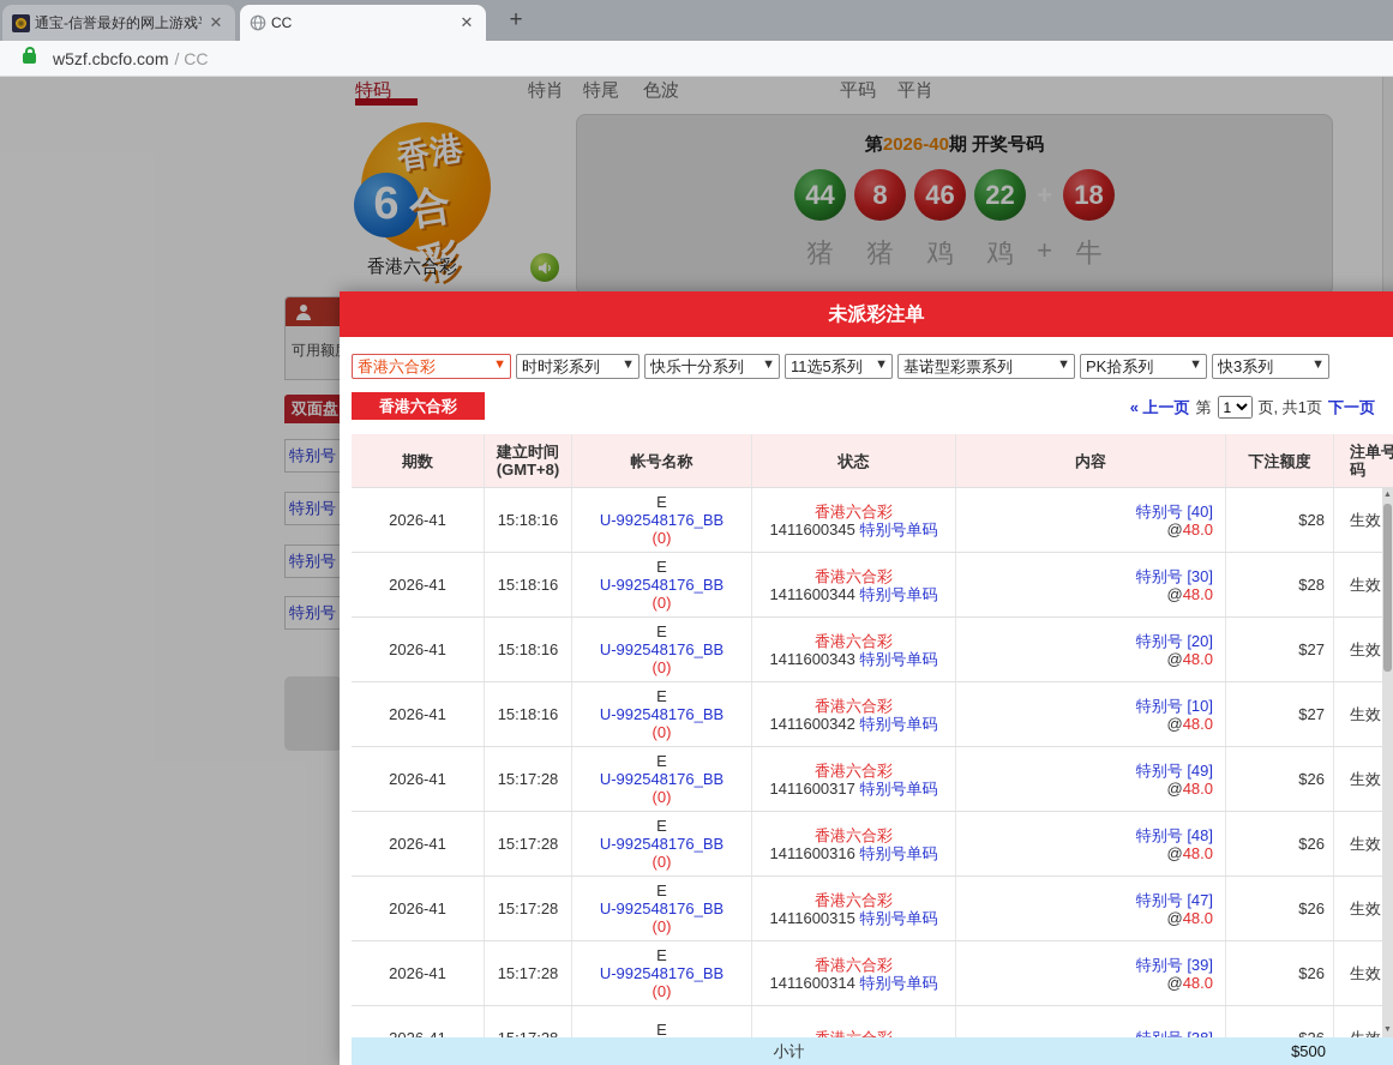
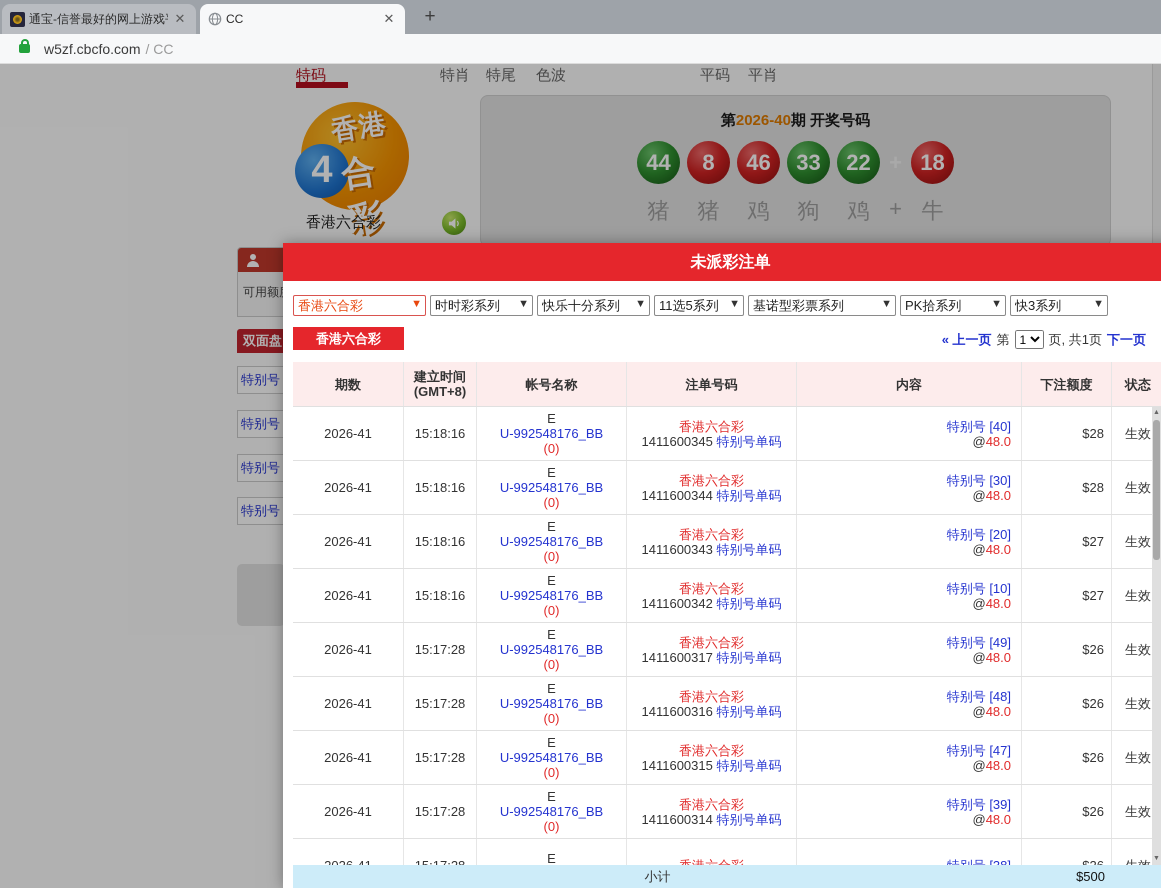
  通宝-信誉最好的网上游戏
  ✕
  CC
  ✕
  +
  w5zf.cbcfo.com
  / CC
  特码
  特肖
  特尾
  色波
  平码
  平肖
- 6
+ 4
  香港六合彩
  第2026-40期 开奖号码
  44
  猪
  8
  猪
  46
  鸡
+ 33
+ 狗
  22
  鸡
  +
  18
  牛
  可用额
  双面盘
  特别号
  特别号
  特别号
  特别号
  未派彩注单
  香港六合彩
  ▼
  时时彩系列
  ▼
  快乐十分系列
  ▼
  11选5系列
  ▼
  基诺型彩票系列
  ▼
  PK拾系列
  ▼
  快3系列
  ▼
  香港六合彩
  « 上一页
  第
  1
  页, 共1页
  下一页
  期数
  建立时间 (GMT+8)
  帐号名称
- 状态
+ 注单号码
  内容
  下注额度
- 注单号码
+ 状态
  2026-41
  15:18:16
  E
  U-992548176_BB
  (0)
  香港六合彩
  1411600345 特别号单码
  特别号 [40]
  @48.0
  $28
  生效
  2026-41
  15:18:16
  E
  U-992548176_BB
  (0)
  香港六合彩
  1411600344 特别号单码
  特别号 [30]
  @48.0
  $28
  生效
  2026-41
  15:18:16
  E
  U-992548176_BB
  (0)
  香港六合彩
  1411600343 特别号单码
  特别号 [20]
  @48.0
  $27
  生效
  2026-41
  15:18:16
  E
  U-992548176_BB
  (0)
  香港六合彩
  1411600342 特别号单码
  特别号 [10]
  @48.0
  $27
  生效
  2026-41
  15:17:28
  E
  U-992548176_BB
  (0)
  香港六合彩
  1411600317 特别号单码
  特别号 [49]
  @48.0
  $26
  生效
  2026-41
  15:17:28
  E
  U-992548176_BB
  (0)
  香港六合彩
  1411600316 特别号单码
  特别号 [48]
  @48.0
  $26
  生效
  2026-41
  15:17:28
  E
  U-992548176_BB
  (0)
  香港六合彩
  1411600315 特别号单码
  特别号 [47]
  @48.0
  $26
  生效
  2026-41
  15:17:28
  E
  U-992548176_BB
  (0)
  香港六合彩
  1411600314 特别号单码
  特别号 [39]
  @48.0
  $26
  生效
  E
  小计
  $500
